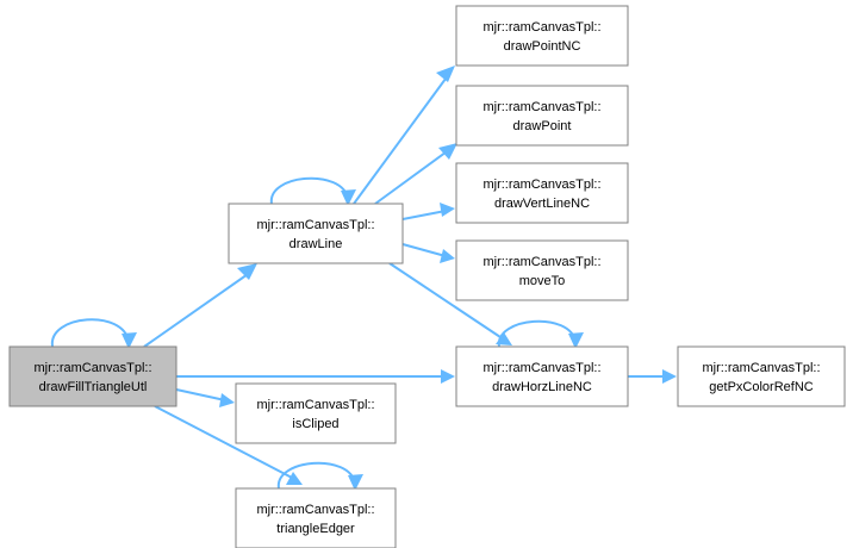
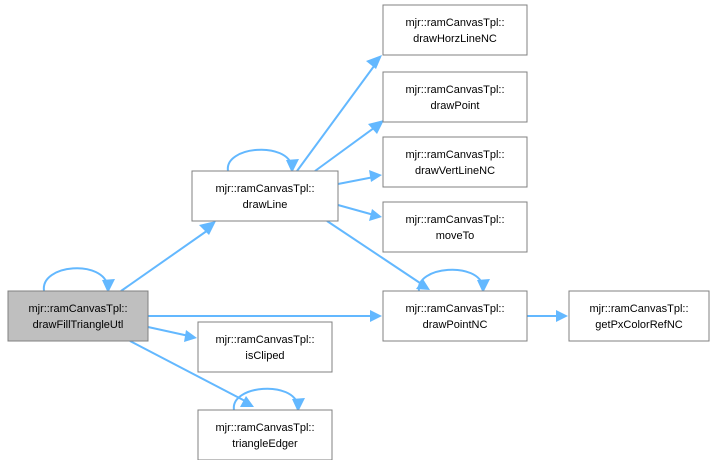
  mjr::ramCanvasTpl::
  drawFillTriangleUtl
  mjr::ramCanvasTpl::
  drawLine
  mjr::ramCanvasTpl::
- drawPointNC
+ drawHorzLineNC
  mjr::ramCanvasTpl::
  drawPoint
  mjr::ramCanvasTpl::
  drawVertLineNC
  mjr::ramCanvasTpl::
  moveTo
  mjr::ramCanvasTpl::
- drawHorzLineNC
+ drawPointNC
  mjr::ramCanvasTpl::
  getPxColorRefNC
  mjr::ramCanvasTpl::
  isCliped
  mjr::ramCanvasTpl::
  triangleEdger
